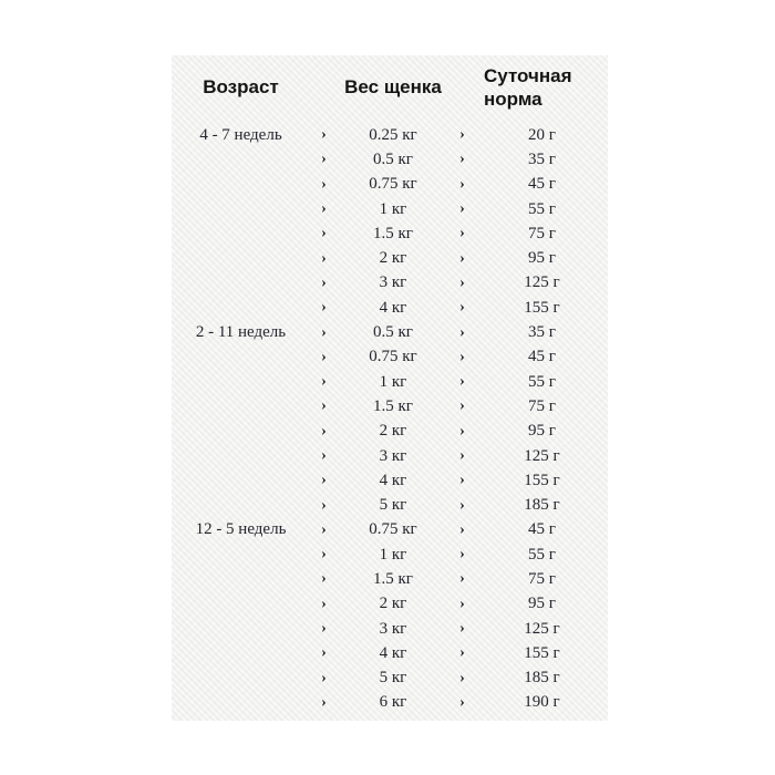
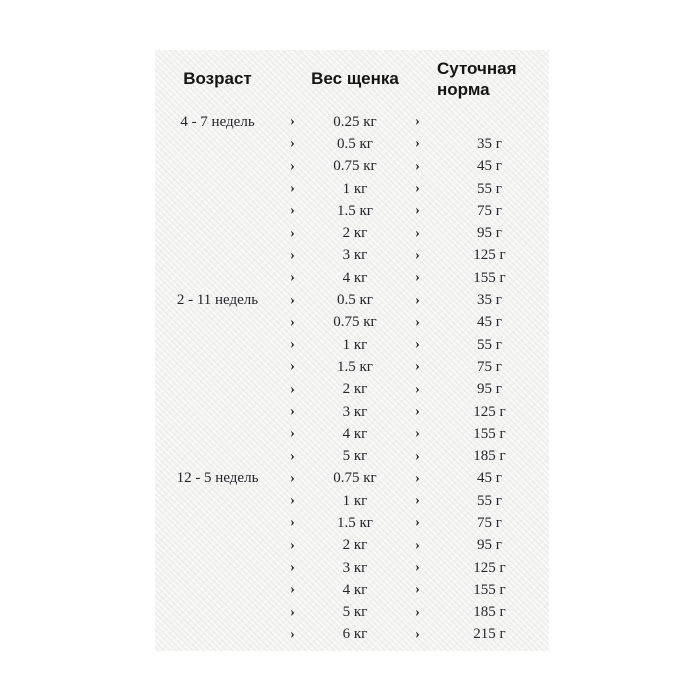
  Возраст
  Вес щенка
  Суточная норма
  4 - 7 недель
  ›
  0.25 кг
  ›
- 20 г
  ›
  0.5 кг
  ›
  35 г
  ›
  0.75 кг
  ›
  45 г
  ›
  1 кг
  ›
  55 г
  ›
  1.5 кг
  ›
  75 г
  ›
  2 кг
  ›
  95 г
  ›
  3 кг
  ›
  125 г
  ›
  4 кг
  ›
  155 г
  2 - 11 недель
  ›
  0.5 кг
  ›
  35 г
  ›
  0.75 кг
  ›
  45 г
  ›
  1 кг
  ›
  55 г
  ›
  1.5 кг
  ›
  75 г
  ›
  2 кг
  ›
  95 г
  ›
  3 кг
  ›
  125 г
  ›
  4 кг
  ›
  155 г
  ›
  5 кг
  ›
  185 г
  12 - 5 недель
  ›
  0.75 кг
  ›
  45 г
  ›
  1 кг
  ›
  55 г
  ›
  1.5 кг
  ›
  75 г
  ›
  2 кг
  ›
  95 г
  ›
  3 кг
  ›
  125 г
  ›
  4 кг
  ›
  155 г
  ›
  5 кг
  ›
  185 г
  ›
  6 кг
  ›
- 190 г
+ 215 г
